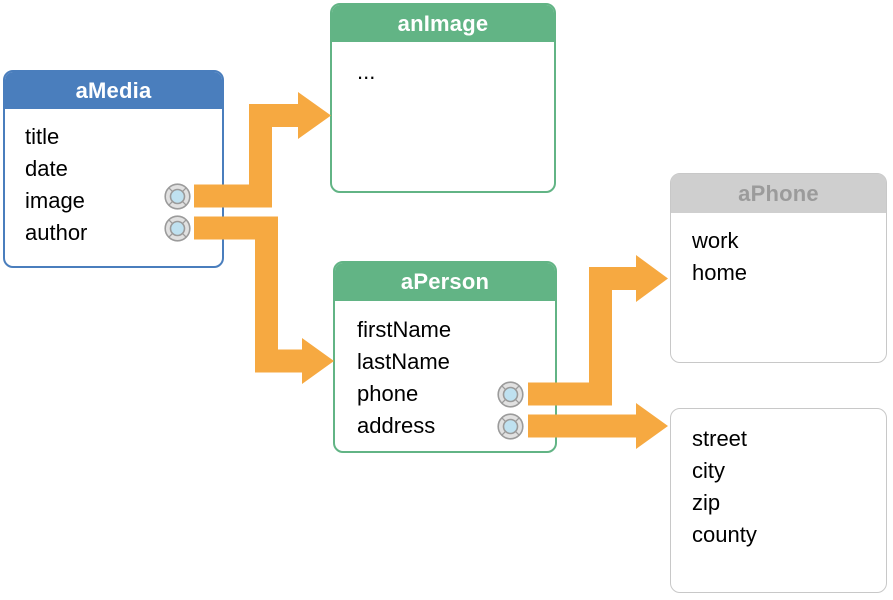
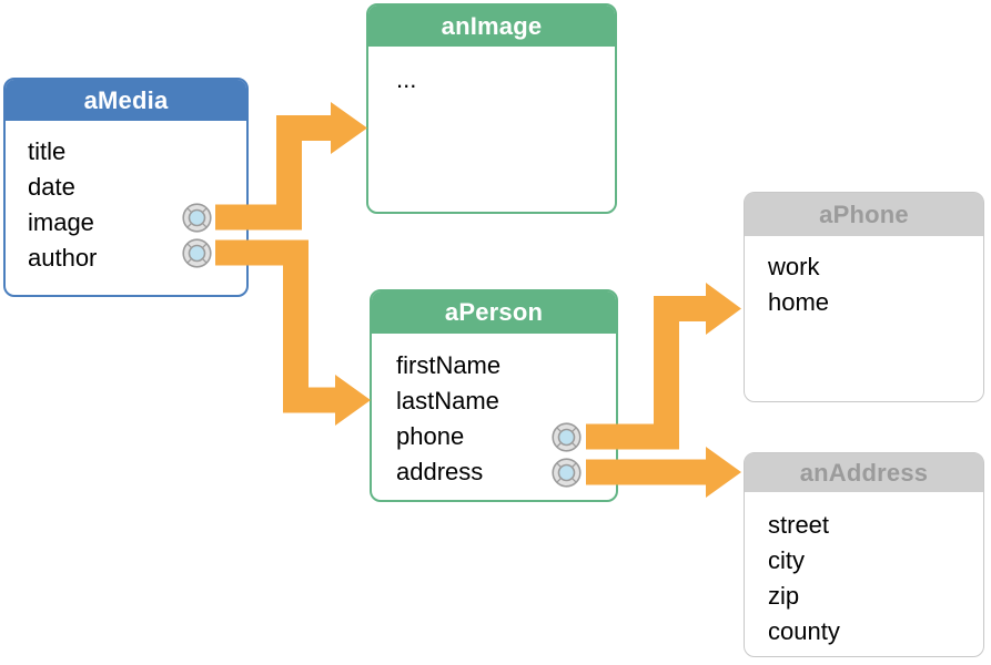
  aMedia
  title
  date
  image
  author
  anImage
  ...
  aPerson
  firstName
  lastName
  phone
  address
  aPhone
  work
  home
+ anAddress
  street
  city
  zip
  county
